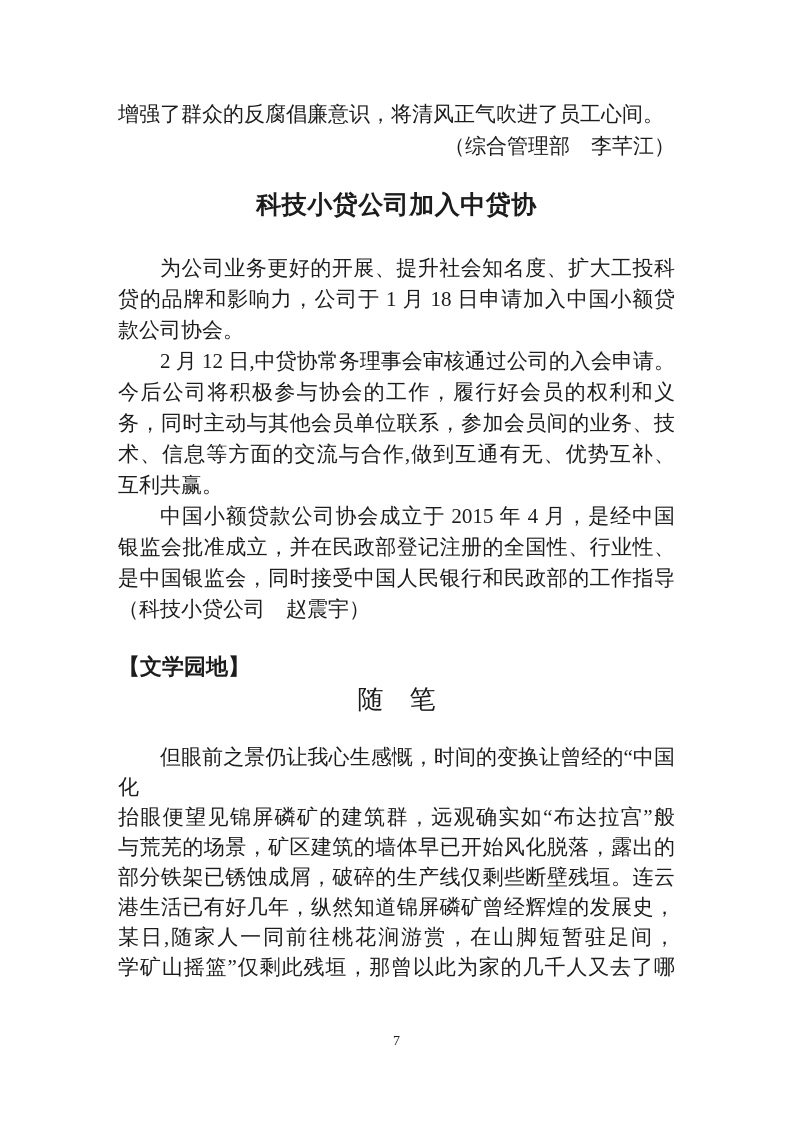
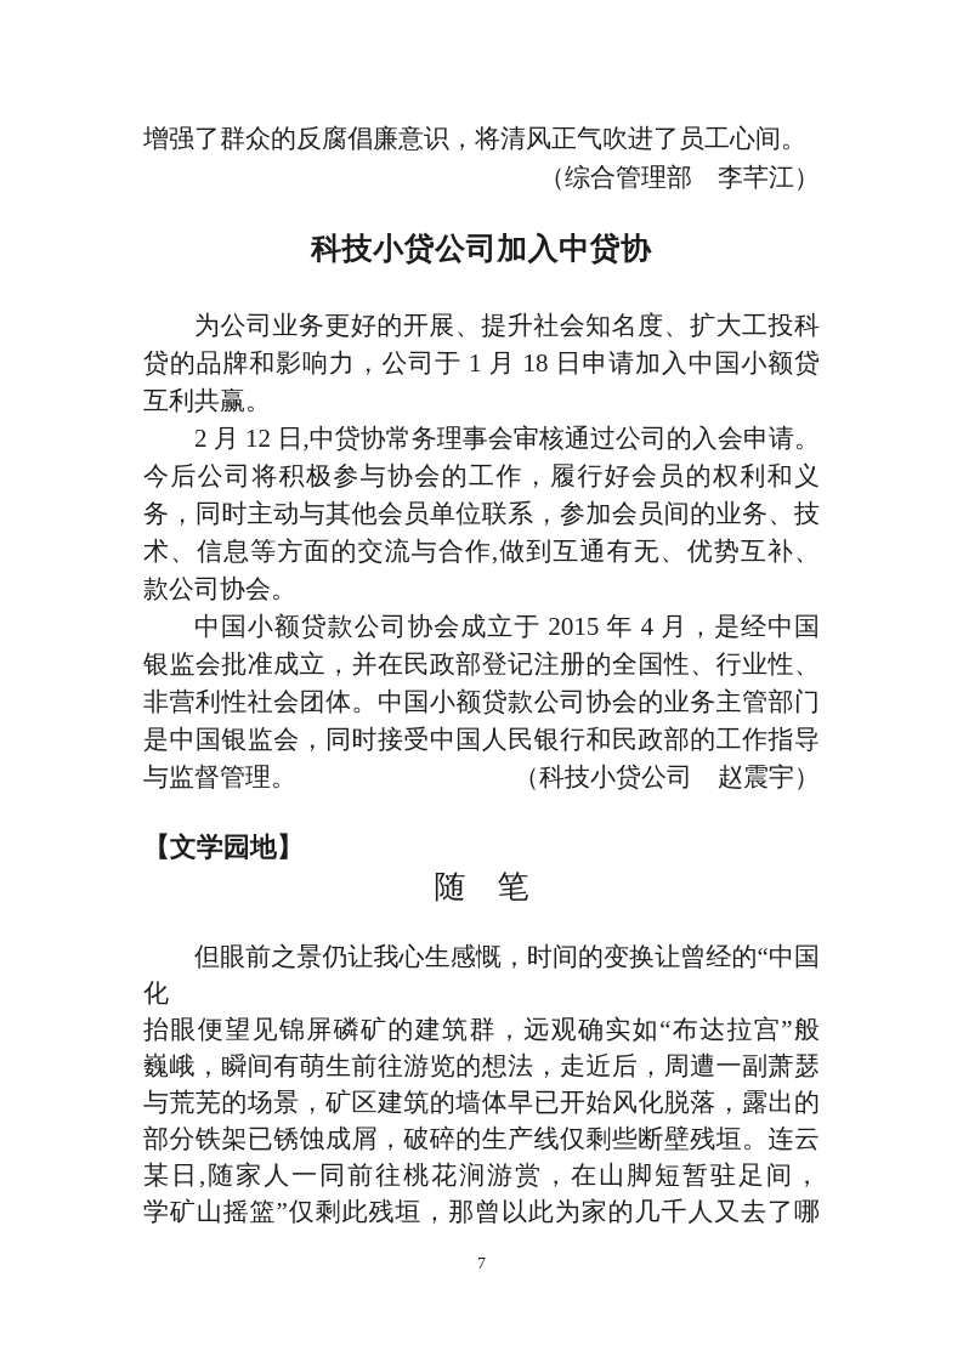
  增强了群众的反腐倡廉意识，将清风正气吹进了员工心间。
  （综合管理部 李芊江）
  科技小贷公司加入中贷协
  为公司业务更好的开展、提升社会知名度、扩大工投科
  贷的品牌和影响力，公司于 1 月 18 日申请加入中国小额贷
- 款公司协会。
+ 互利共赢。
  2 月 12 日,中贷协常务理事会审核通过公司的入会申请。
  今后公司将积极参与协会的工作，履行好会员的权利和义
  务，同时主动与其他会员单位联系，参加会员间的业务、技
  术、信息等方面的交流与合作,做到互通有无、优势互补、
- 互利共赢。
+ 款公司协会。
  中国小额贷款公司协会成立于 2015 年 4 月，是经中国
  银监会批准成立，并在民政部登记注册的全国性、行业性、
+ 非营利性社会团体。中国小额贷款公司协会的业务主管部门
  是中国银监会，同时接受中国人民银行和民政部的工作指导
+ 与监督管理。
  （科技小贷公司 赵震宇）
  【文学园地】
  随 笔
  但眼前之景仍让我心生感慨，时间的变换让曾经的“中国化
  抬眼便望见锦屏磷矿的建筑群，远观确实如“布达拉宫”般
+ 巍峨，瞬间有萌生前往游览的想法，走近后，周遭一副萧瑟
  与荒芜的场景，矿区建筑的墙体早已开始风化脱落，露出的
  部分铁架已锈蚀成屑，破碎的生产线仅剩些断壁残垣。连云
- 港生活已有好几年，纵然知道锦屏磷矿曾经辉煌的发展史，
  某日,随家人一同前往桃花涧游赏，在山脚短暂驻足间，
  学矿山摇篮”仅剩此残垣，那曾以此为家的几千人又去了哪
  7
